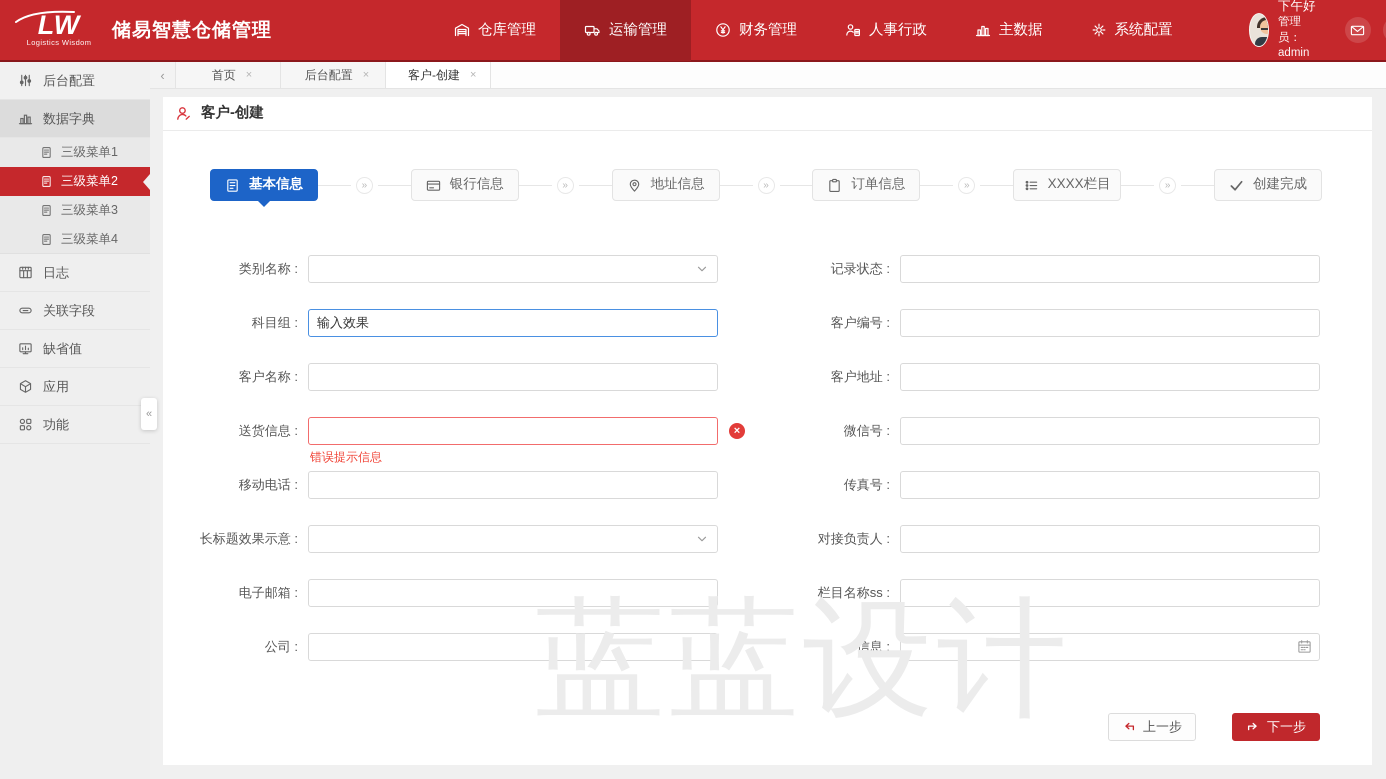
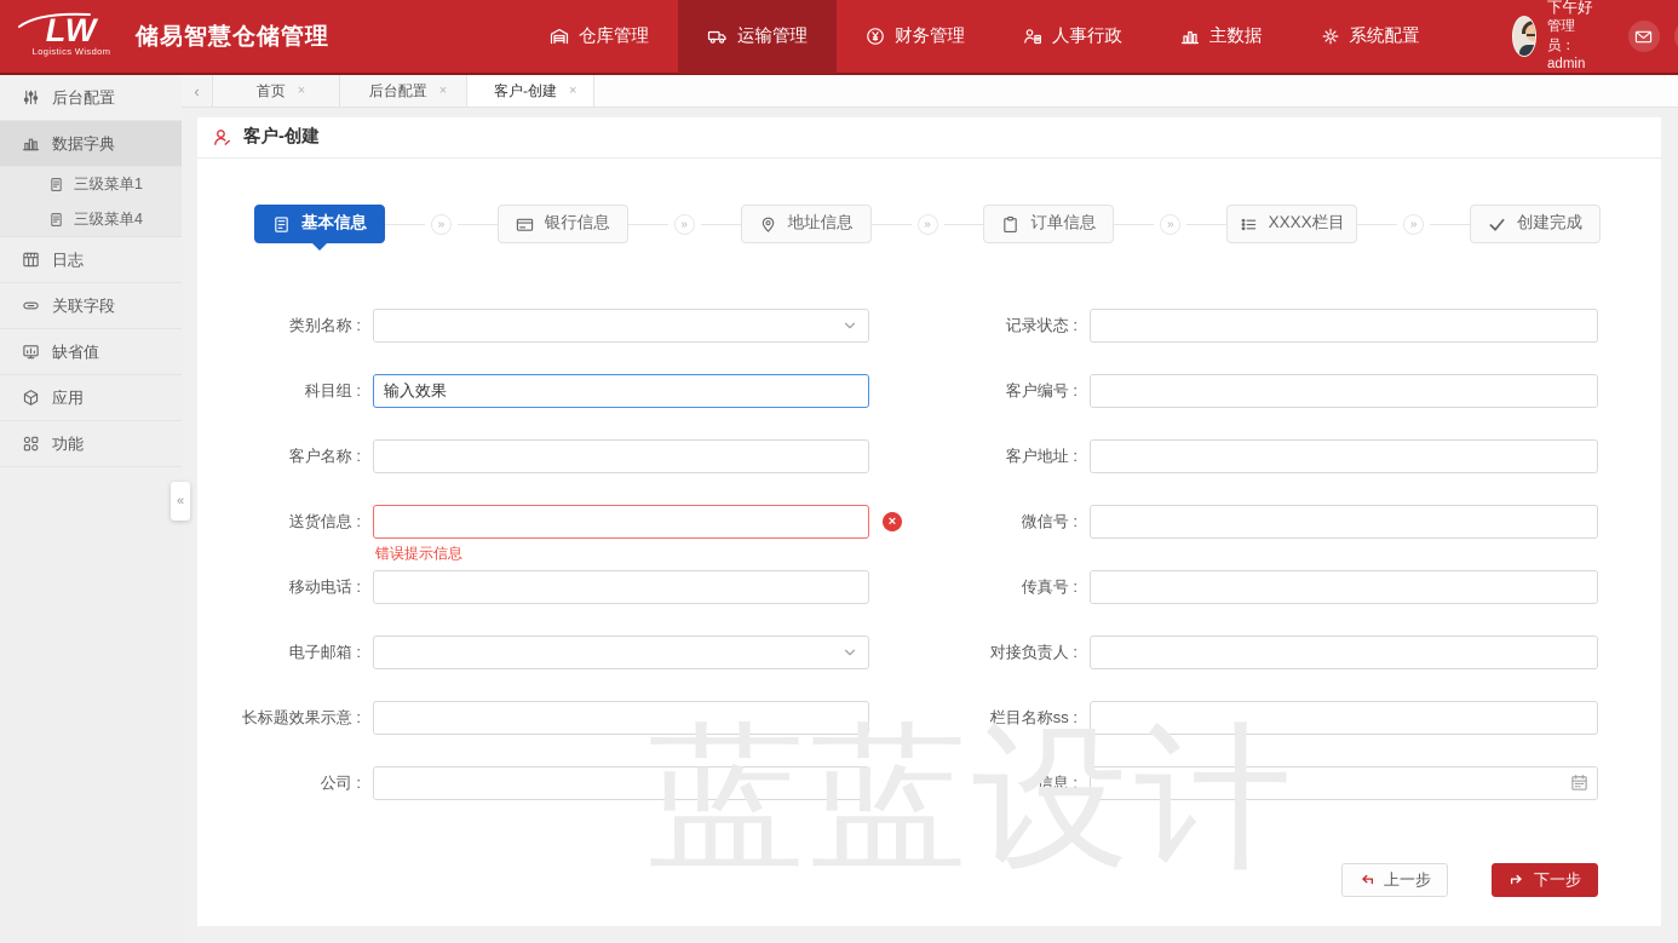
  LW
  Logistics Wisdom
  储易智慧仓储管理
  仓库管理
  运输管理
  财务管理
  人事行政
  主数据
  系统配置
  下午好
  管理员：admin
  后台配置
  数据字典
  三级菜单1
- 三级菜单2
- 三级菜单3
  三级菜单4
  日志
  关联字段
  缺省值
  应用
  功能
  «
  ‹
  首页
  ×
  后台配置
  ×
  客户-创建
  ×
  客户-创建
  基本信息
  »
  银行信息
  »
  地址信息
  »
  订单信息
  »
  XXXX栏目
  »
  创建完成
  类别名称 :
  记录状态 :
  科目组 :
  输入效果
  客户编号 :
  客户名称 :
  客户地址 :
  送货信息 :
  ×
  错误提示信息
  微信号 :
  移动电话 :
  传真号 :
- 长标题效果示意 :
+ 电子邮箱 :
  对接负责人 :
- 电子邮箱 :
+ 长标题效果示意 :
  栏目名称ss :
  公司 :
  信息 :
  蓝蓝设计
  上一步
  下一步
